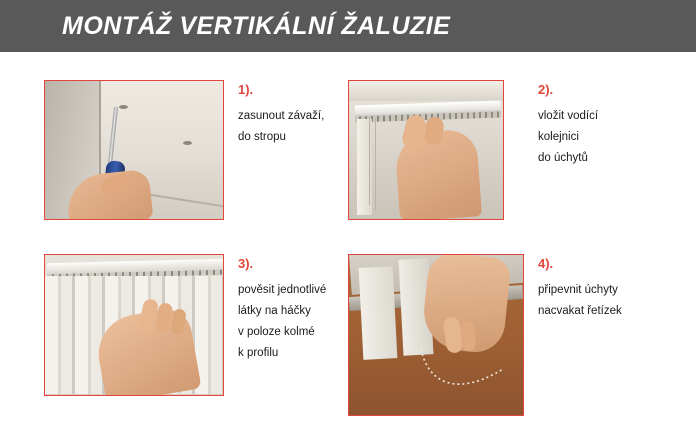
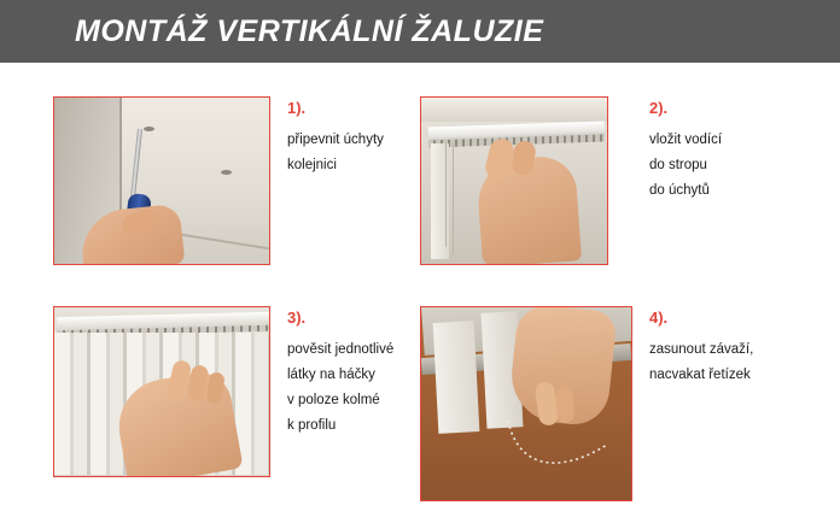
  MONTÁŽ VERTIKÁLNÍ ŽALUZIE
  1).
- zasunout závaží,
+ připevnit úchyty
- do stropu
+ kolejnici
  2).
  vložit vodící
- kolejnici
+ do stropu
  do úchytů
  3).
  pověsit jednotlivé
  látky na háčky
  v poloze kolmé
  k profilu
  4).
- připevnit úchyty
+ zasunout závaží,
  nacvakat řetízek
